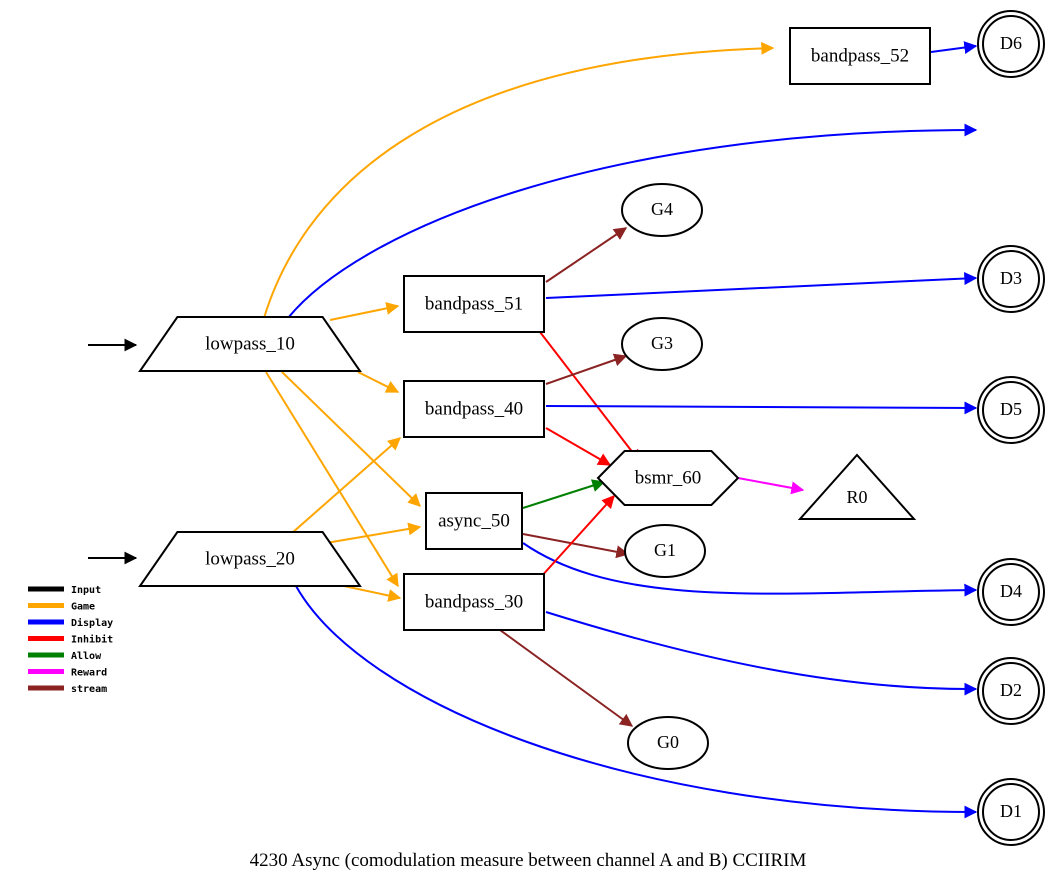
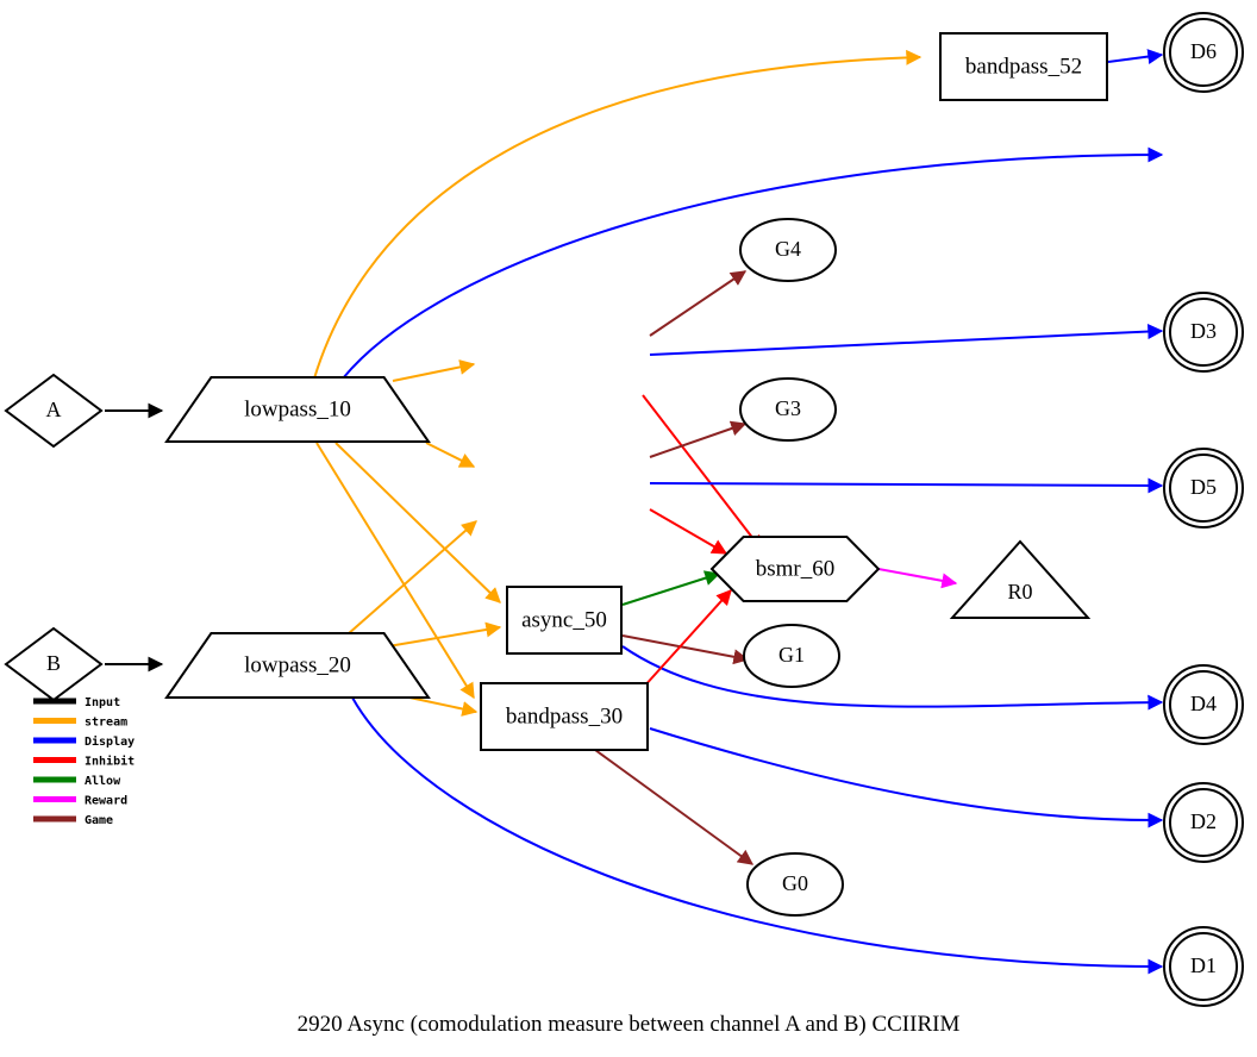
+ A
+ B
  lowpass_10
  lowpass_20
  bandpass_52
- bandpass_51
- bandpass_40
  async_50
  bandpass_30
  bsmr_60
  R0
  G4
  G3
  G1
  G0
  D6
  D3
  D5
  D4
  D2
  D1
  Input
- Game
+ stream
  Display
  Inhibit
  Allow
  Reward
- stream
+ Game
- 4230 Async (comodulation measure between channel A and B) CCIIRIM
+ 2920 Async (comodulation measure between channel A and B) CCIIRIM
